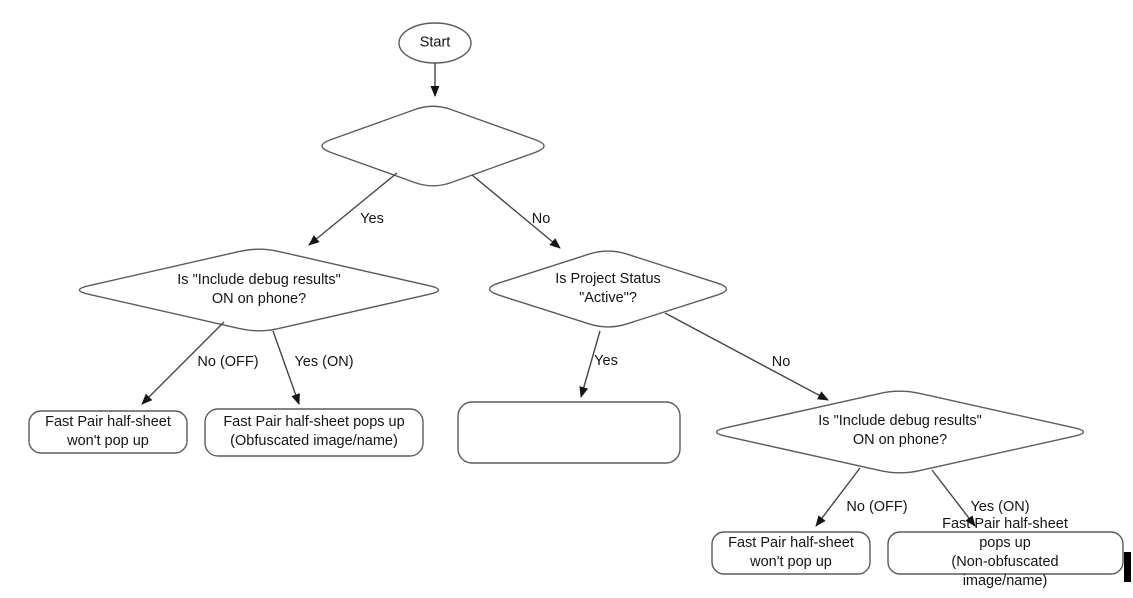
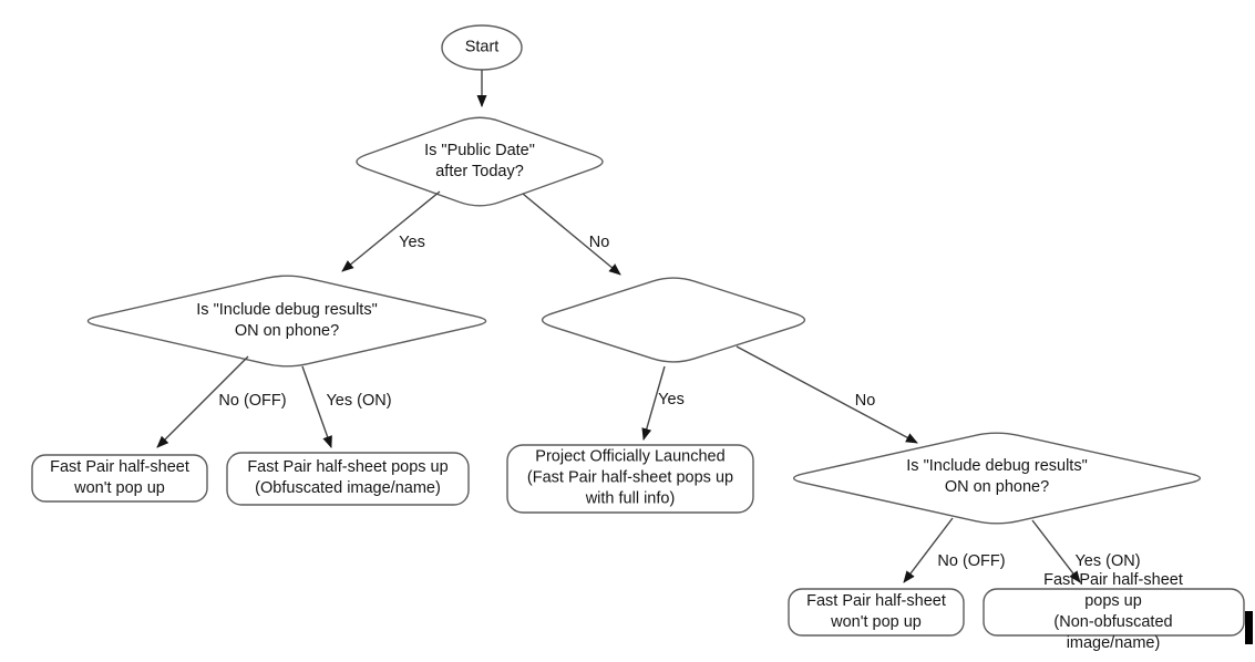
  Start
+ Is "Public Date"
+ after Today?
  Is "Include debug results"
  ON on phone?
- Is Project Status
- "Active"?
  Is "Include debug results"
  ON on phone?
  Fast Pair half-sheet
  won't pop up
  Fast Pair half-sheet pops up
  (Obfuscated image/name)
+ Project Officially Launched
+ (Fast Pair half-sheet pops up
+ with full info)
  Fast Pair half-sheet
  won't pop up
  Fast Pair half-sheet pops up
  (Non-obfuscated image/name)
  Yes
  No
  No (OFF)
  Yes (ON)
  Yes
  No
  No (OFF)
  Yes (ON)
